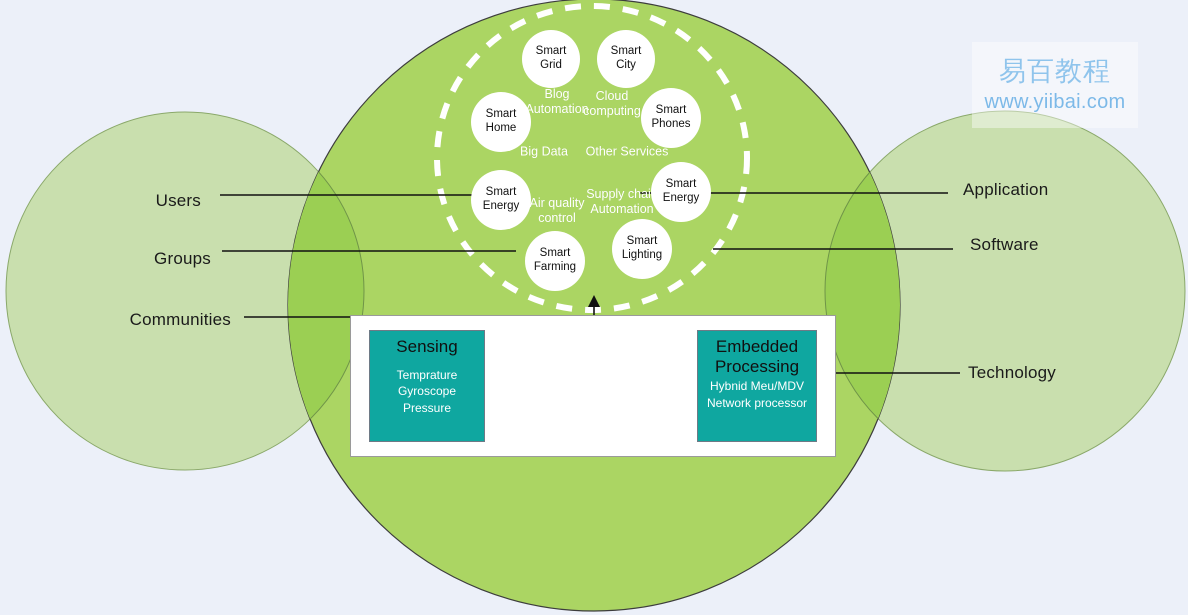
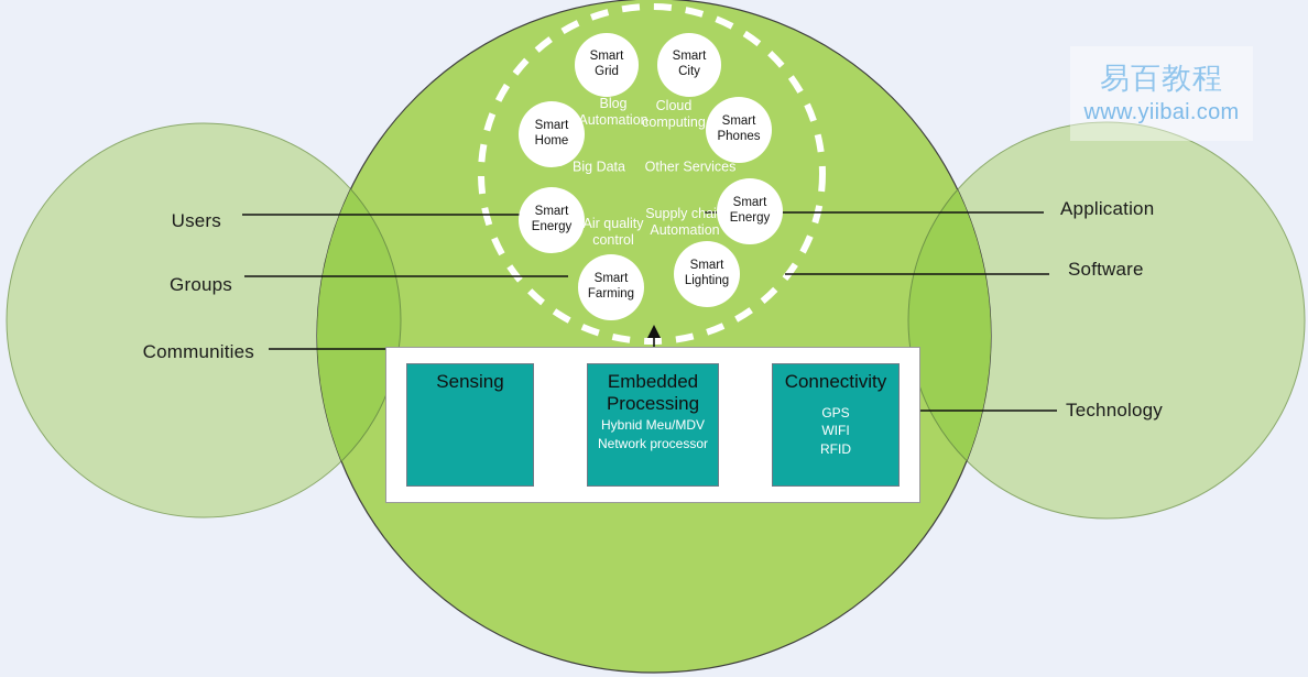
  Users
  Groups
  Communities
  Application
  Software
  Technology
  Blog
  Automation
  Cloud
  computing
  Big Data
  Other Services
  Air quality
  control
  Supply chai
  Automation
  Smart
  Grid
  Smart
  City
  Smart
  Home
  Smart
  Phones
  Smart
  Energy
  Smart
  Energy
  Smart
  Farming
  Smart
  Lighting
  Sensing
- Temprature
- Gyroscope
- Pressure
  Embedded
  Processing
  Hybnid Meu/MDV
  Network processor
+ Connectivity
+ GPS
+ WIFI
+ RFID
  易百教程
  www.yiibai.com
